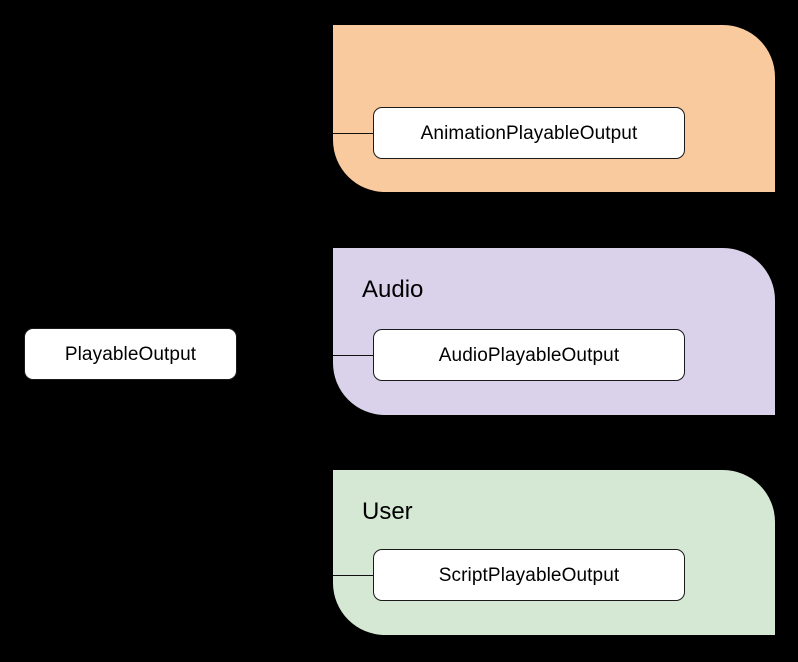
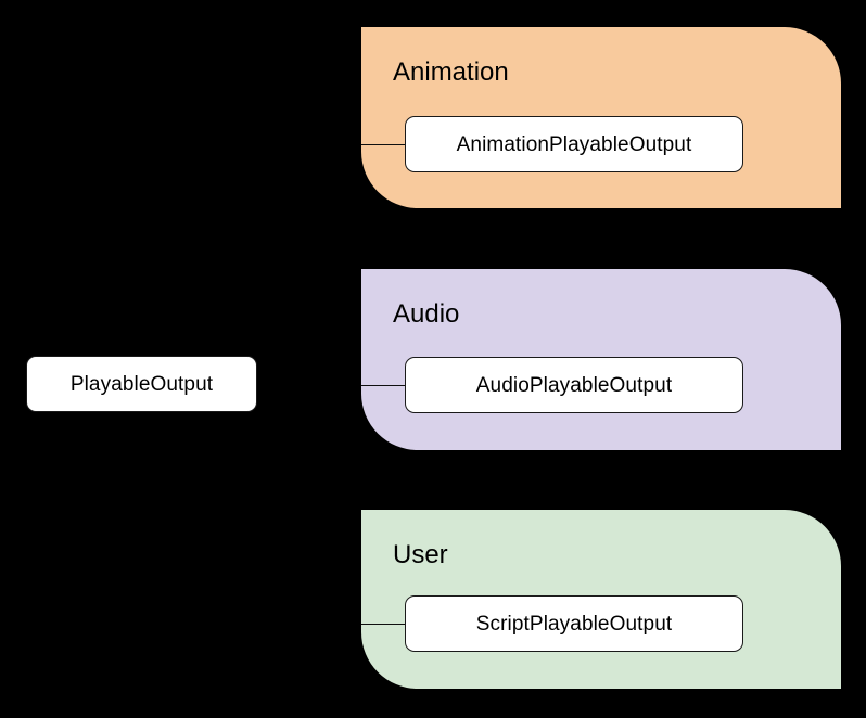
  PlayableOutput
+ Animation
  AnimationPlayableOutput
  Audio
  AudioPlayableOutput
  User
  ScriptPlayableOutput
